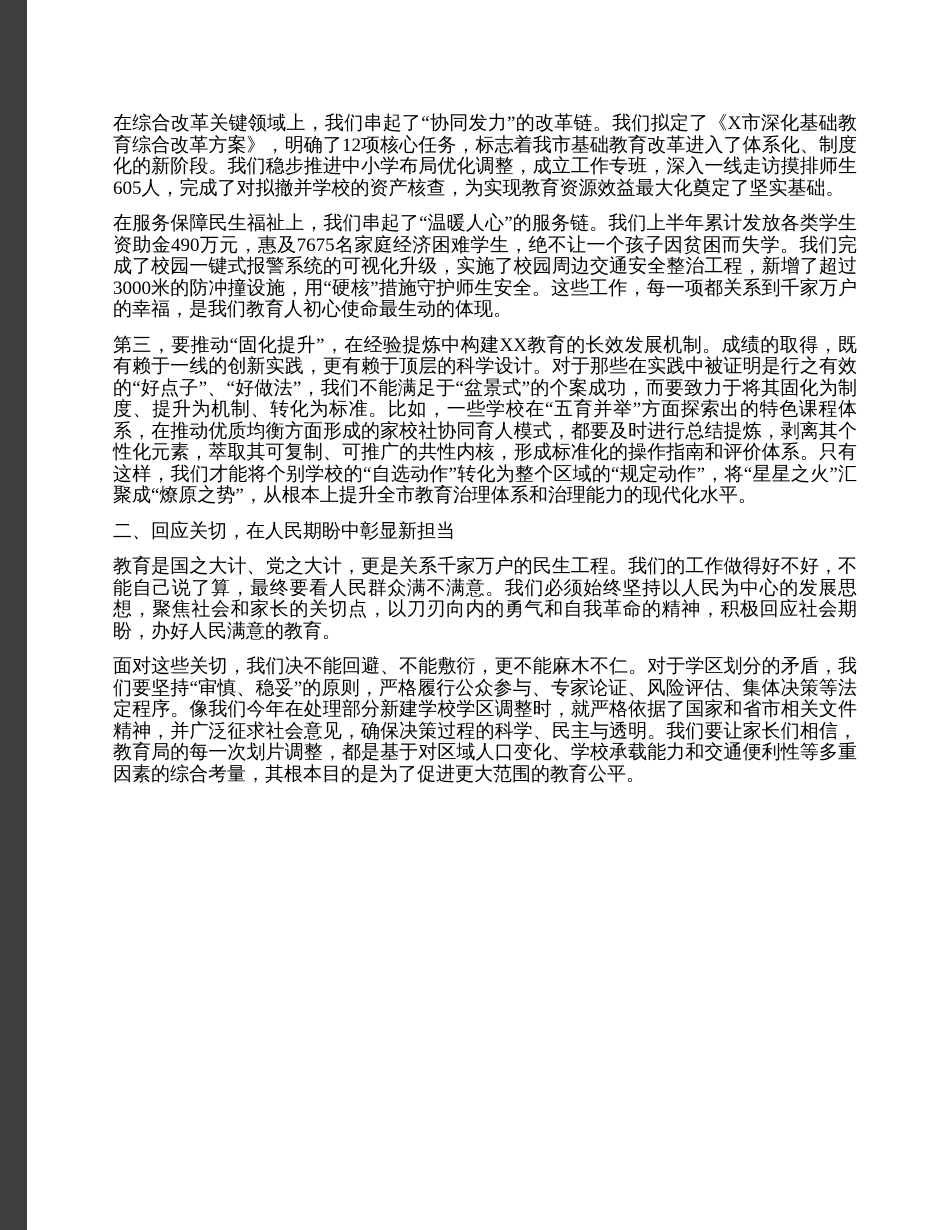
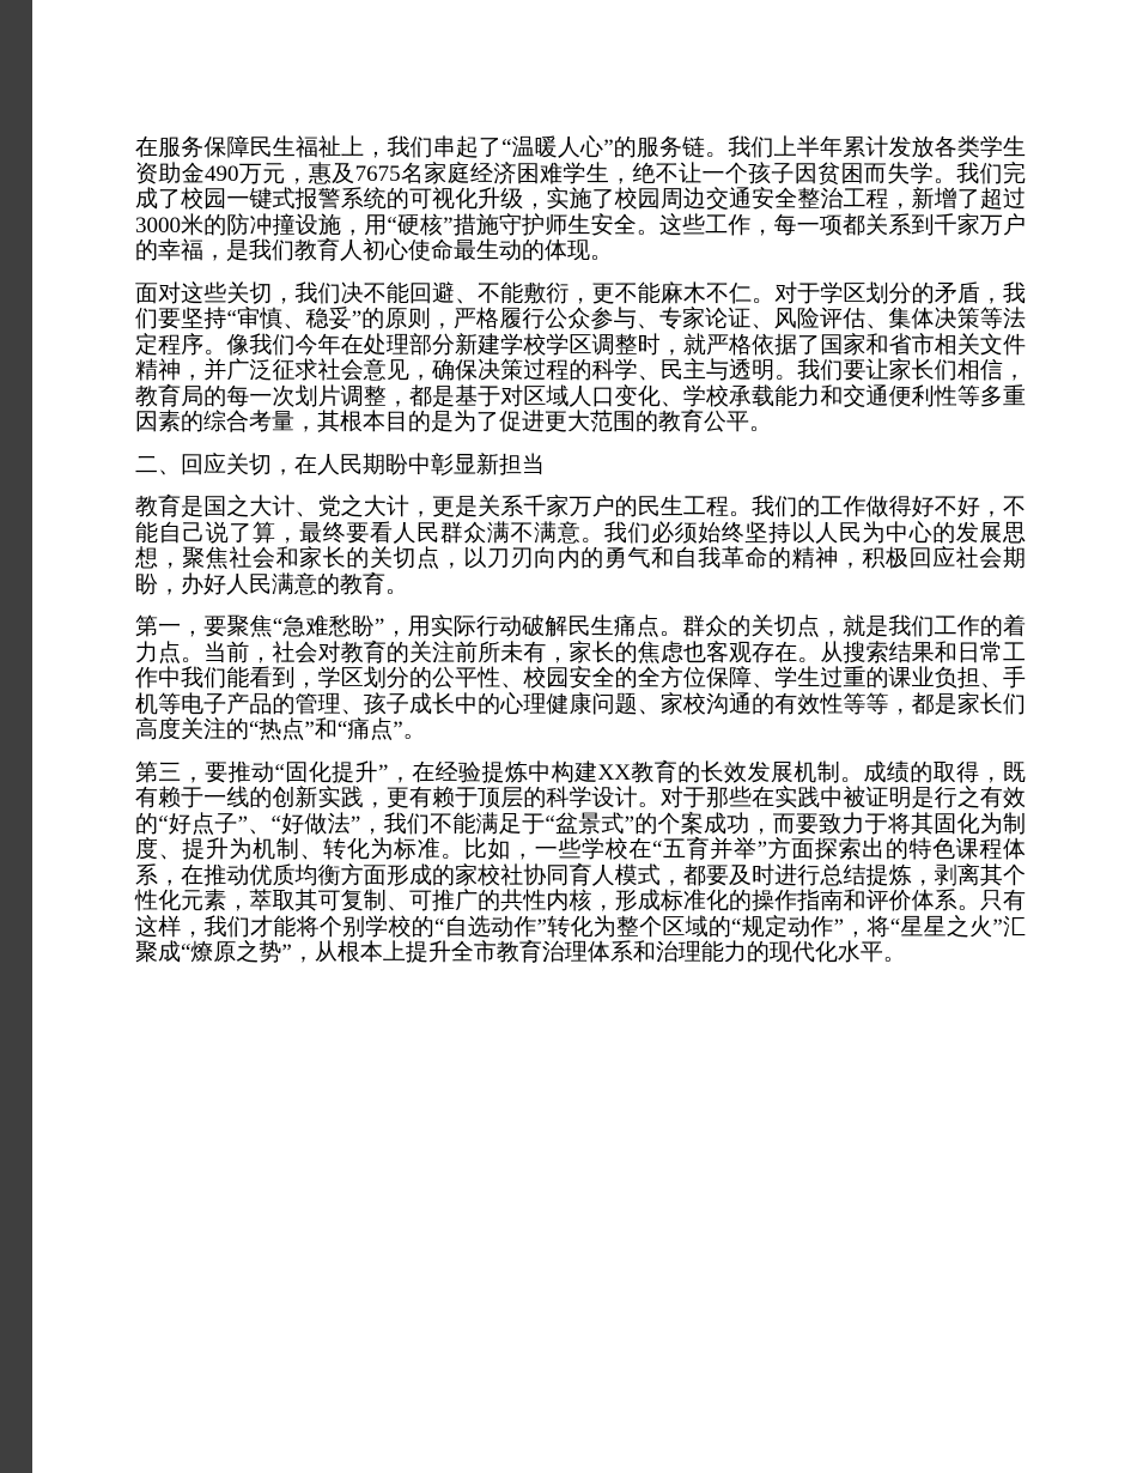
- 在综合改革关键领域上，我们串起了“协同发力”的改革链。我们拟定了《X市深化基础教育综合改革方案》，明确了12项核心任务，标志着我市基础教育改革进入了体系化、制度化的新阶段。我们稳步推进中小学布局优化调整，成立工作专班，深入一线走访摸排师生605人，完成了对拟撤并学校的资产核查，为实现教育资源效益最大化奠定了坚实基础。
  在服务保障民生福祉上，我们串起了“温暖人心”的服务链。我们上半年累计发放各类学生资助金490万元，惠及7675名家庭经济困难学生，绝不让一个孩子因贫困而失学。我们完成了校园一键式报警系统的可视化升级，实施了校园周边交通安全整治工程，新增了超过3000米的防冲撞设施，用“硬核”措施守护师生安全。这些工作，每一项都关系到千家万户的幸福，是我们教育人初心使命最生动的体现。
- 第三，要推动“固化提升”，在经验提炼中构建XX教育的长效发展机制。成绩的取得，既有赖于一线的创新实践，更有赖于顶层的科学设计。对于那些在实践中被证明是行之有效的“好点子”、“好做法”，我们不能满足于“盆景式”的个案成功，而要致力于将其固化为制度、提升为机制、转化为标准。比如，一些学校在“五育并举”方面探索出的特色课程体系，在推动优质均衡方面形成的家校社协同育人模式，都要及时进行总结提炼，剥离其个性化元素，萃取其可复制、可推广的共性内核，形成标准化的操作指南和评价体系。只有这样，我们才能将个别学校的“自选动作”转化为整个区域的“规定动作”，将“星星之火”汇聚成“燎原之势”，从根本上提升全市教育治理体系和治理能力的现代化水平。
+ 面对这些关切，我们决不能回避、不能敷衍，更不能麻木不仁。对于学区划分的矛盾，我们要坚持“审慎、稳妥”的原则，严格履行公众参与、专家论证、风险评估、集体决策等法定程序。像我们今年在处理部分新建学校学区调整时，就严格依据了国家和省市相关文件精神，并广泛征求社会意见，确保决策过程的科学、民主与透明。我们要让家长们相信，教育局的每一次划片调整，都是基于对区域人口变化、学校承载能力和交通便利性等多重因素的综合考量，其根本目的是为了促进更大范围的教育公平。
  二、回应关切，在人民期盼中彰显新担当
  教育是国之大计、党之大计，更是关系千家万户的民生工程。我们的工作做得好不好，不能自己说了算，最终要看人民群众满不满意。我们必须始终坚持以人民为中心的发展思想，聚焦社会和家长的关切点，以刀刃向内的勇气和自我革命的精神，积极回应社会期盼，办好人民满意的教育。
+ 第一，要聚焦“急难愁盼”，用实际行动破解民生痛点。群众的关切点，就是我们工作的着力点。当前，社会对教育的关注前所未有，家长的焦虑也客观存在。从搜索结果和日常工作中我们能看到，学区划分的公平性、校园安全的全方位保障、学生过重的课业负担、手机等电子产品的管理、孩子成长中的心理健康问题、家校沟通的有效性等等，都是家长们高度关注的“热点”和“痛点”。
- 面对这些关切，我们决不能回避、不能敷衍，更不能麻木不仁。对于学区划分的矛盾，我们要坚持“审慎、稳妥”的原则，严格履行公众参与、专家论证、风险评估、集体决策等法定程序。像我们今年在处理部分新建学校学区调整时，就严格依据了国家和省市相关文件精神，并广泛征求社会意见，确保决策过程的科学、民主与透明。我们要让家长们相信，教育局的每一次划片调整，都是基于对区域人口变化、学校承载能力和交通便利性等多重因素的综合考量，其根本目的是为了促进更大范围的教育公平。
+ 第三，要推动“固化提升”，在经验提炼中构建XX教育的长效发展机制。成绩的取得，既有赖于一线的创新实践，更有赖于顶层的科学设计。对于那些在实践中被证明是行之有效的“好点子”、“好做法”，我们不能满足于“盆景式”的个案成功，而要致力于将其固化为制度、提升为机制、转化为标准。比如，一些学校在“五育并举”方面探索出的特色课程体系，在推动优质均衡方面形成的家校社协同育人模式，都要及时进行总结提炼，剥离其个性化元素，萃取其可复制、可推广的共性内核，形成标准化的操作指南和评价体系。只有这样，我们才能将个别学校的“自选动作”转化为整个区域的“规定动作”，将“星星之火”汇聚成“燎原之势”，从根本上提升全市教育治理体系和治理能力的现代化水平。
